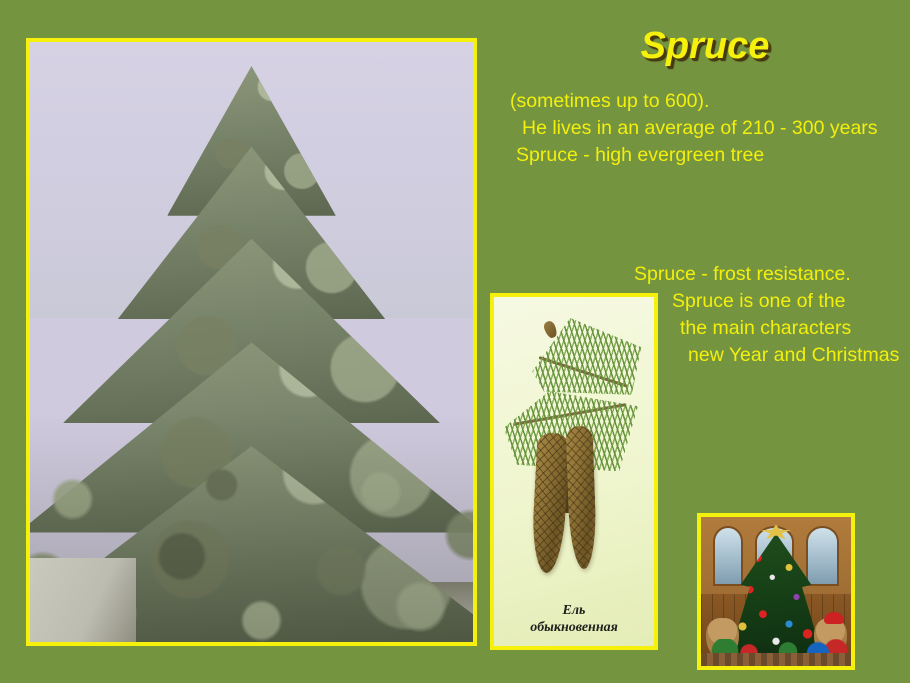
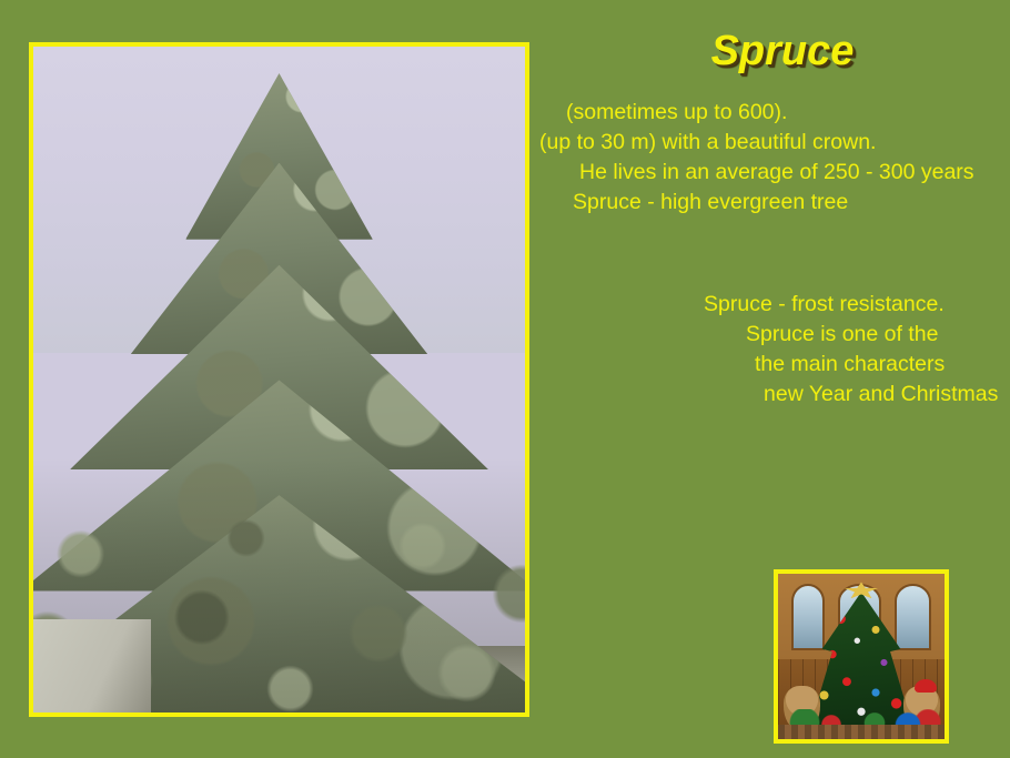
  Spruce
  (sometimes up to 600).
+ (up to 30 m) with a beautiful crown.
- He lives in an average of 210 - 300 years
+ He lives in an average of 250 - 300 years
  Spruce - high evergreen tree
  Spruce - frost resistance.
  Spruce is one of the
  the main characters
  new Year and Christmas
- Ель
- обыкновенная
